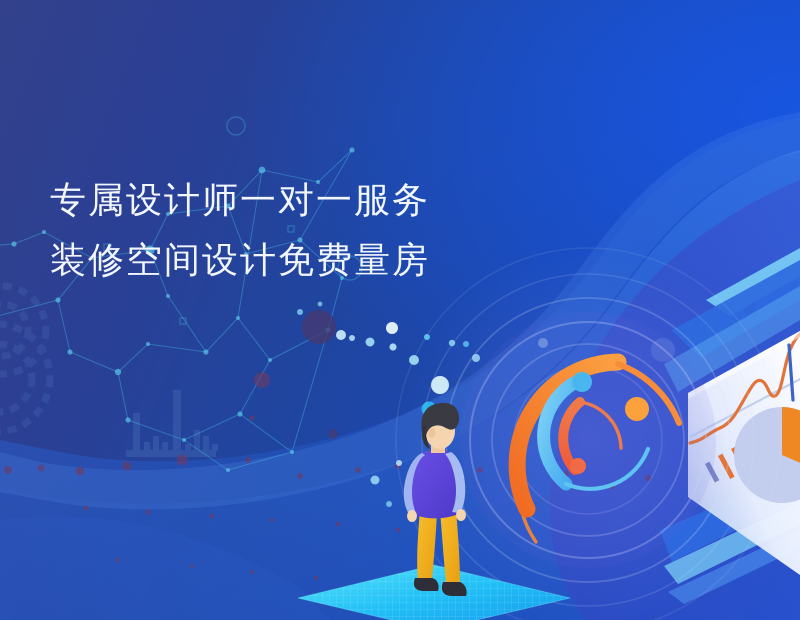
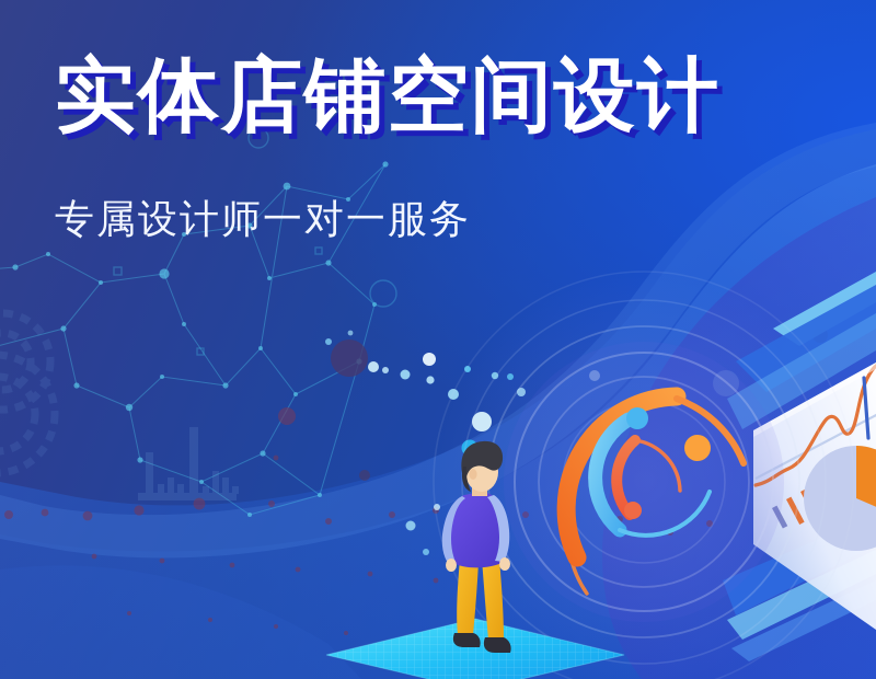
+ 实体店铺空间设计
  专属设计师一对一服务
- 装修空间设计免费量房
